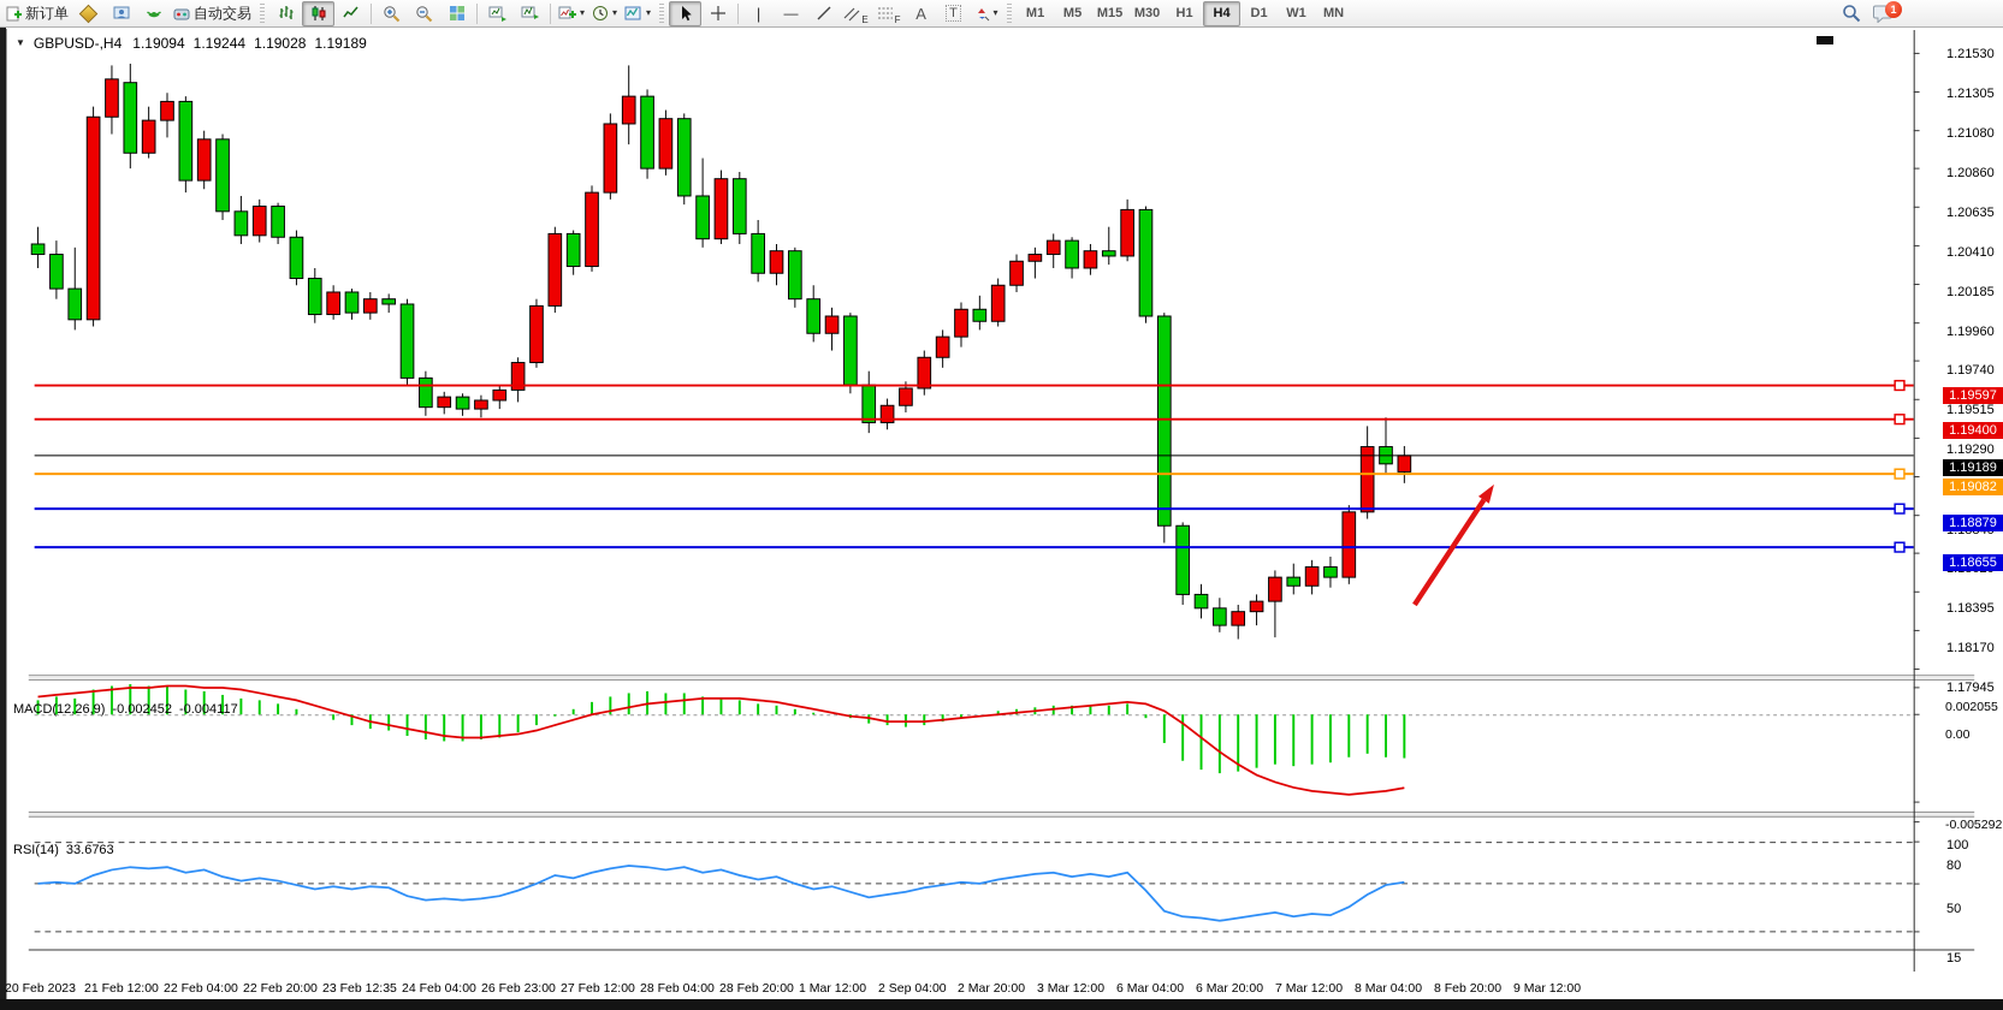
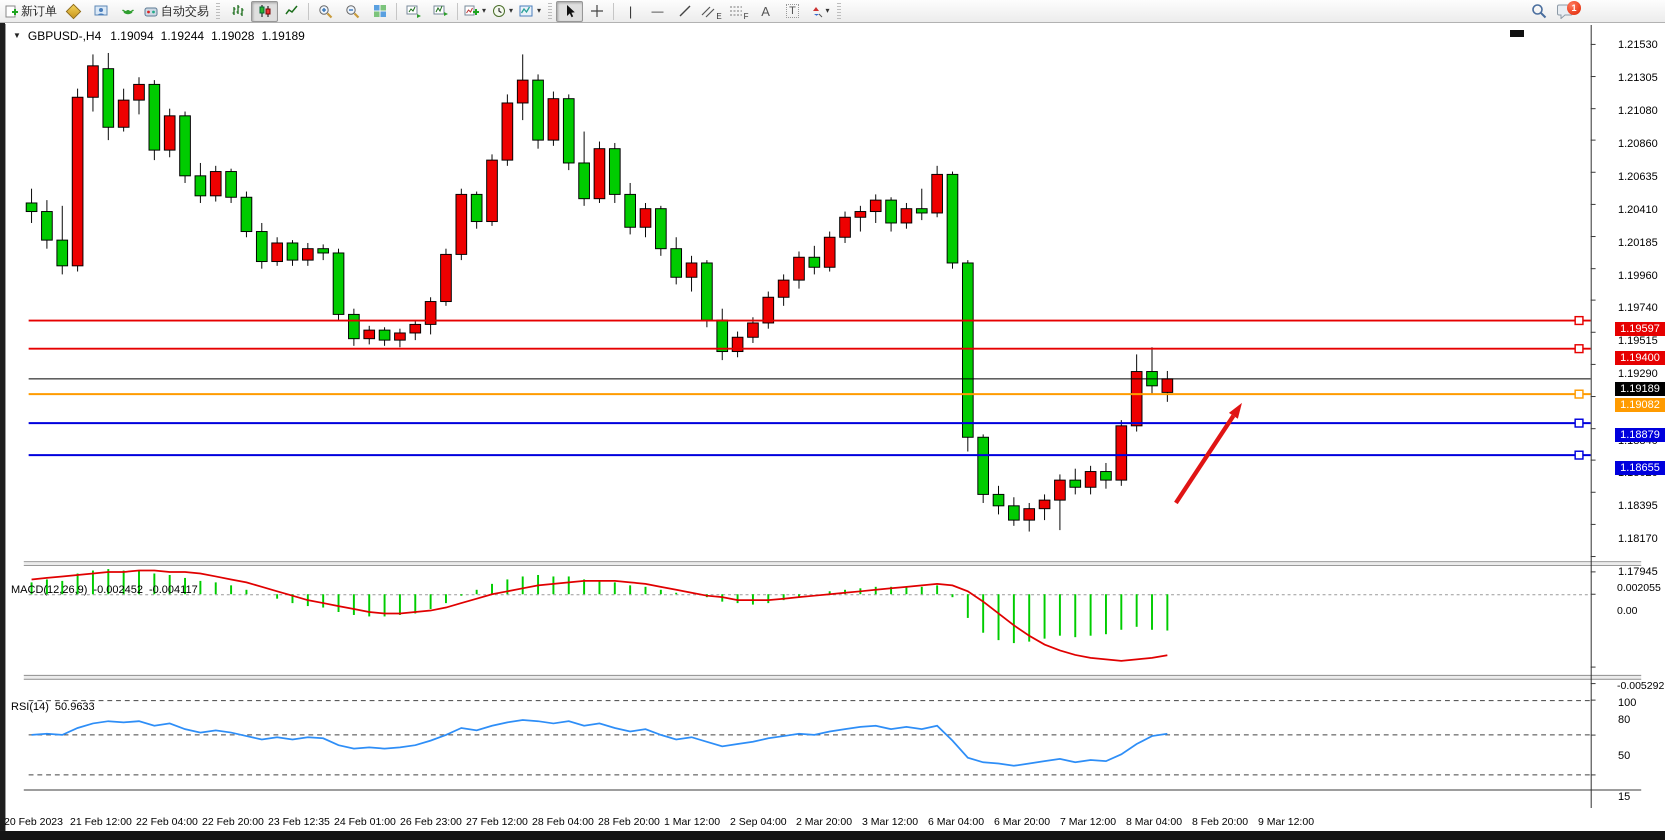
  新订单
  自动交易
  ▾
  ▾
  ▾
  |
  —
  E
  F
  A
  T
  ▾
- M1
- M5
- M15
- M30
- H1
- H4
- D1
- W1
- MN
  1
  ▼
  GBPUSD-,H4
  1.19094
  1.19244
  1.19028
  1.19189
  MACD(12,26,9)
  -0.002452
  -0.004117
  RSI(14)
- 33.6763
+ 50.9633
  1.21530
  1.21305
  1.21080
  1.20860
  1.20635
  1.20410
  1.20185
  1.19960
  1.19740
  1.19515
  1.19290
  1.18395
  1.18170
  1.17945
  0.002055
  0.00
  -0.005292
  100
  80
  50
  15
  1.19597
  1.19400
  1.19189
  1.19082
  1.18879
  1.18655
  20 Feb 2023
  21 Feb 12:00
  22 Feb 04:00
  22 Feb 20:00
  23 Feb 12:35
- 24 Feb 04:00
+ 24 Feb 01:00
  26 Feb 23:00
  27 Feb 12:00
  28 Feb 04:00
  28 Feb 20:00
  1 Mar 12:00
  2 Sep 04:00
  2 Mar 20:00
  3 Mar 12:00
  6 Mar 04:00
  6 Mar 20:00
  7 Mar 12:00
  8 Mar 04:00
  8 Feb 20:00
  9 Mar 12:00
